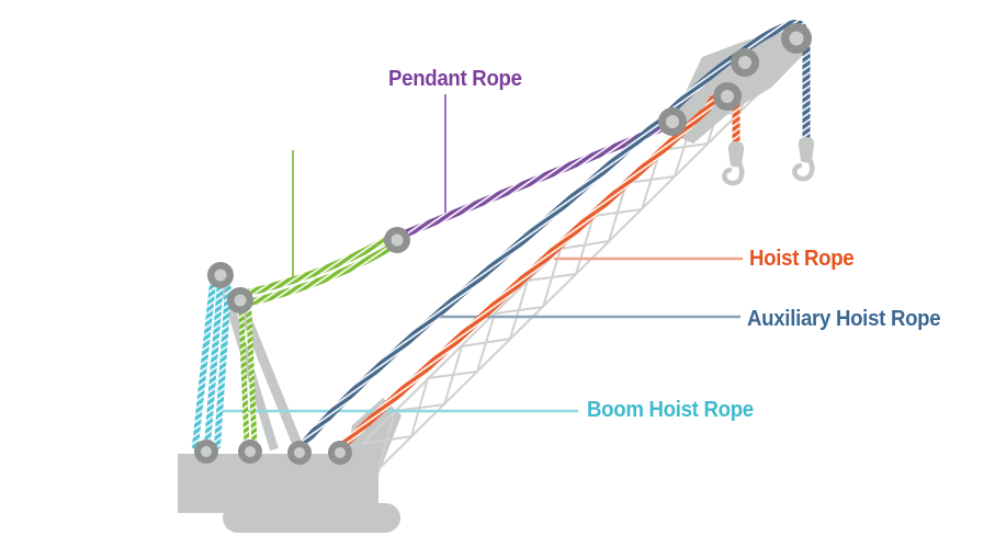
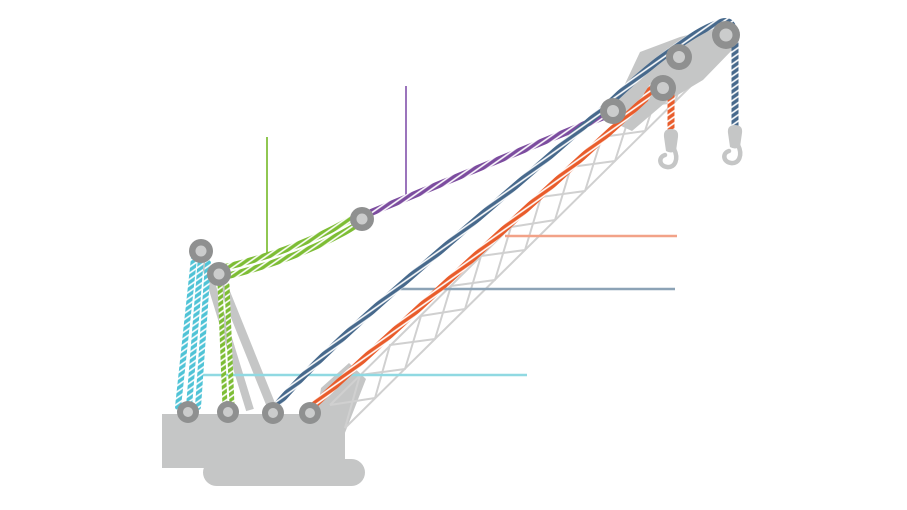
- Pendant Rope
- Hoist Rope
- Auxiliary Hoist Rope
- Boom Hoist Rope
